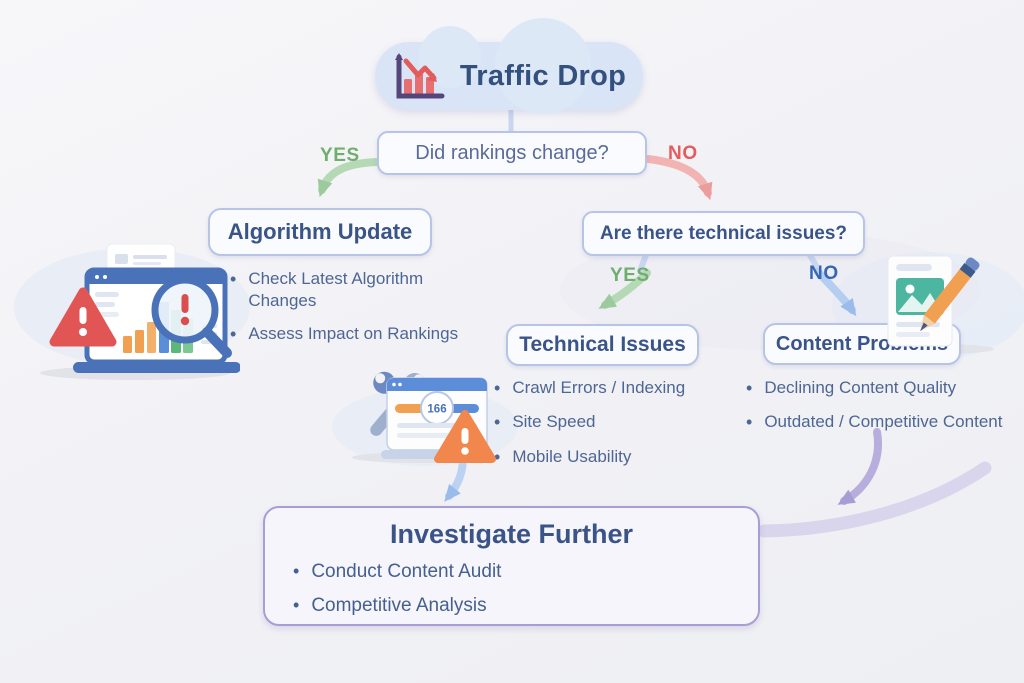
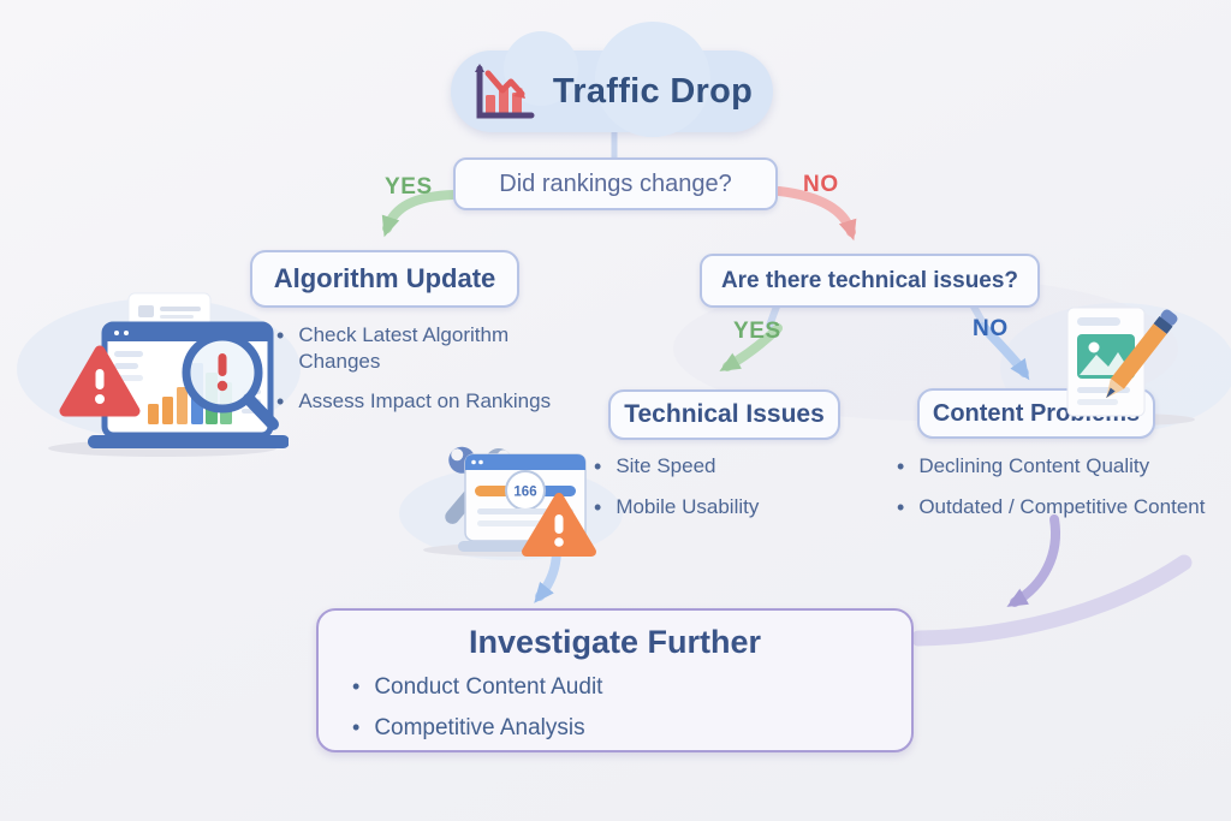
  Traffic Drop
  Did rankings change?
  YES
  NO
  Algorithm Update
  Check Latest Algorithm Changes
  Assess Impact on Rankings
  Are there technical issues?
  YES
  NO
  Technical Issues
- Crawl Errors / Indexing
  Site Speed
  Mobile Usability
  Declining Content Quality
  Outdated / Competitive Content
  Investigate Further
  Conduct Content Audit
  Competitive Analysis
  166
